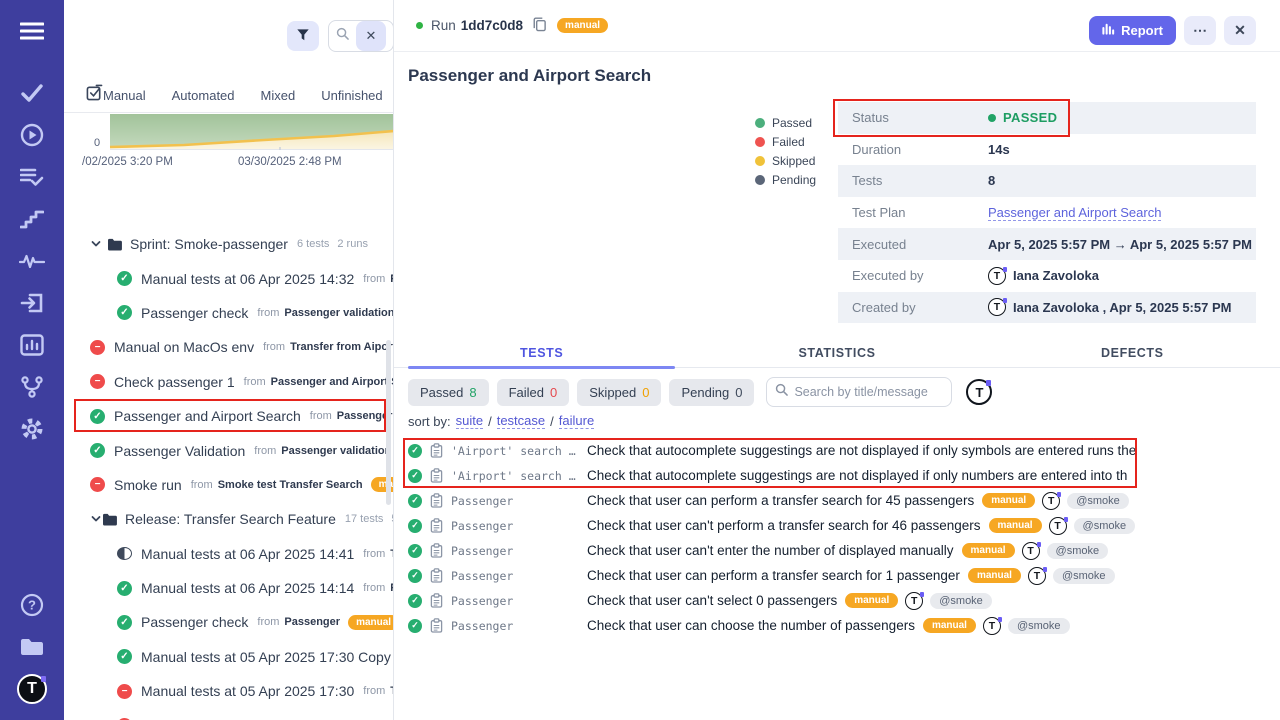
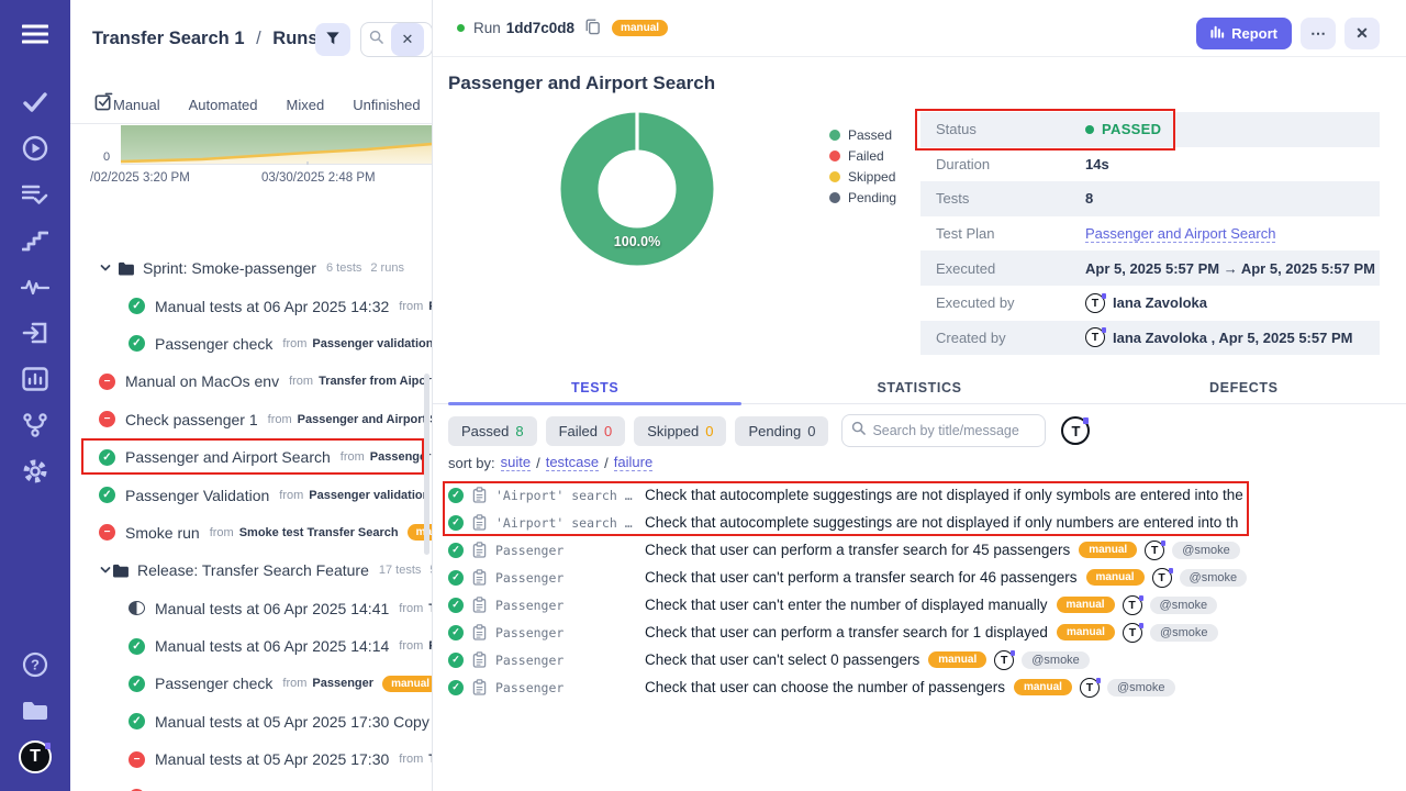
  ?
  T
+ Transfer Search 1 / Runs
  ✕
  Manual
  Automated
  Mixed
  Unfinished
  0
  /02/2025 3:20 PM
  03/30/2025 2:48 PM
  Sprint: Smoke-passenger
  6 tests
  2 runs
  Manual tests at 06 Apr 2025 14:32
  from
  Passenger check
  from
  Passenger validation
  Manual on MacOs env
  from
  Transfer from Aipo
  Check passenger 1
  from
  Passenger and Airpor
  Passenger and Airport Search
  from
  Passenger Validation
  from
  Passenger validatio
  Smoke run
  from
  Smoke test Transfer Search
  Release: Transfer Search Feature
  17 tests
  Manual tests at 06 Apr 2025 14:41
  from
  Manual tests at 06 Apr 2025 14:14
  from
  Passenger check
  from
  Passenger
  manual
  Manual tests at 05 Apr 2025 17:30 Copy
  Manual tests at 05 Apr 2025 17:30
  from
  Run
  1dd7c0d8
  manual
  Report
  ⋯
  ✕
  Passenger and Airport Search
+ 100.0%
  Passed
  Failed
  Skipped
  Pending
  Status
  PASSED
  Duration
  14s
  Tests
  8
  Test Plan
  Passenger and Airport Search
  Executed
  Apr 5, 2025 5:57 PM → Apr 5, 2025 5:57 PM
  Executed by
  T
  Iana Zavoloka
  Created by
  T
  Iana Zavoloka , Apr 5, 2025 5:57 PM
  TESTS
  STATISTICS
  DEFECTS
  Passed
  8
  Failed
  0
  Skipped
  0
  Pending
  0
  Search by title/message
  T
  sort by:
  suite
  /
  testcase
  /
  failure
  'Airport' search …
- Check that autocomplete suggestings are not displayed if only symbols are entered runs the
+ Check that autocomplete suggestings are not displayed if only symbols are entered into the
  'Airport' search …
  Check that autocomplete suggestings are not displayed if only numbers are entered into th
  Passenger
  Check that user can perform a transfer search for 45 passengers
  manual
  T
  @smoke
  Passenger
  Check that user can't perform a transfer search for 46 passengers
  manual
  T
  @smoke
  Passenger
  Check that user can't enter the number of displayed manually
  manual
  T
  @smoke
  Passenger
- Check that user can perform a transfer search for 1 passenger
+ Check that user can perform a transfer search for 1 displayed
  manual
  T
  @smoke
  Passenger
  Check that user can't select 0 passengers
  manual
  T
  @smoke
  Passenger
  Check that user can choose the number of passengers
  manual
  T
  @smoke
